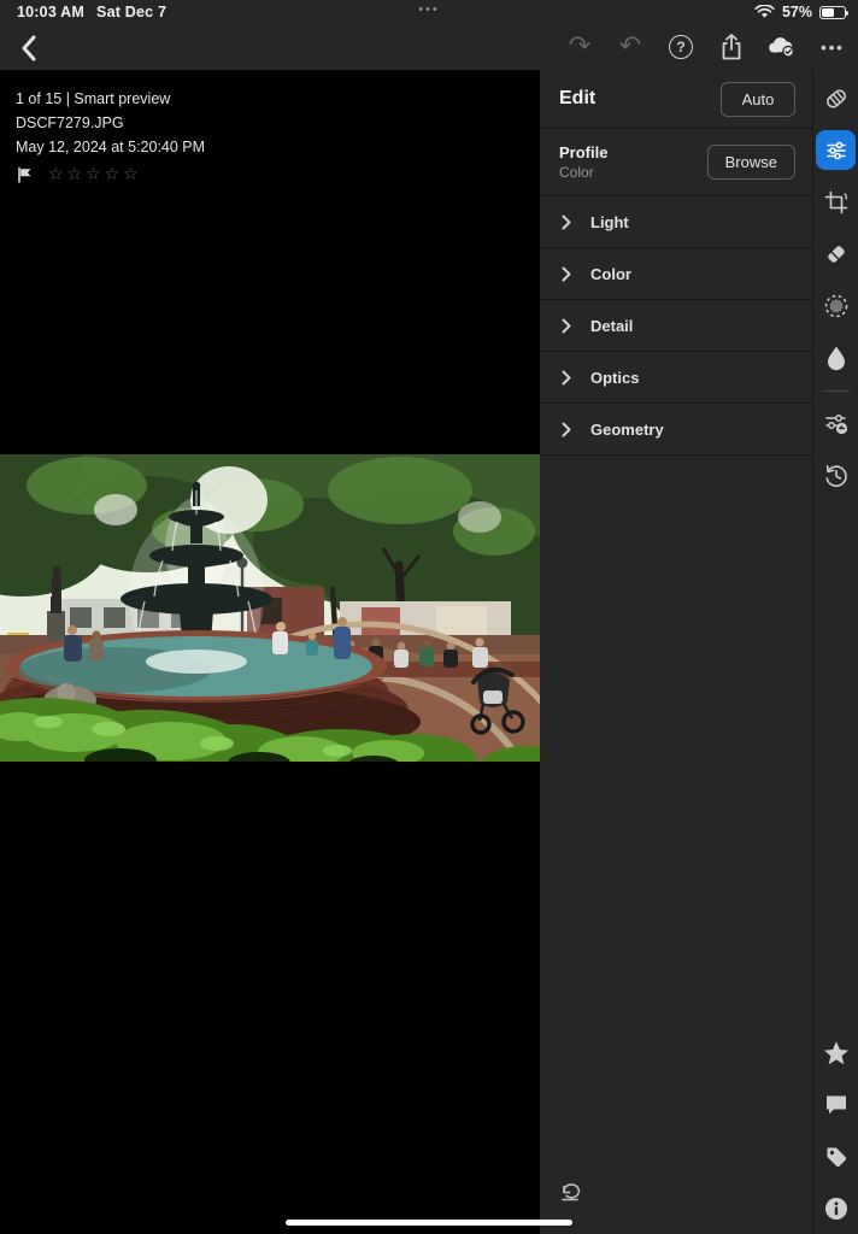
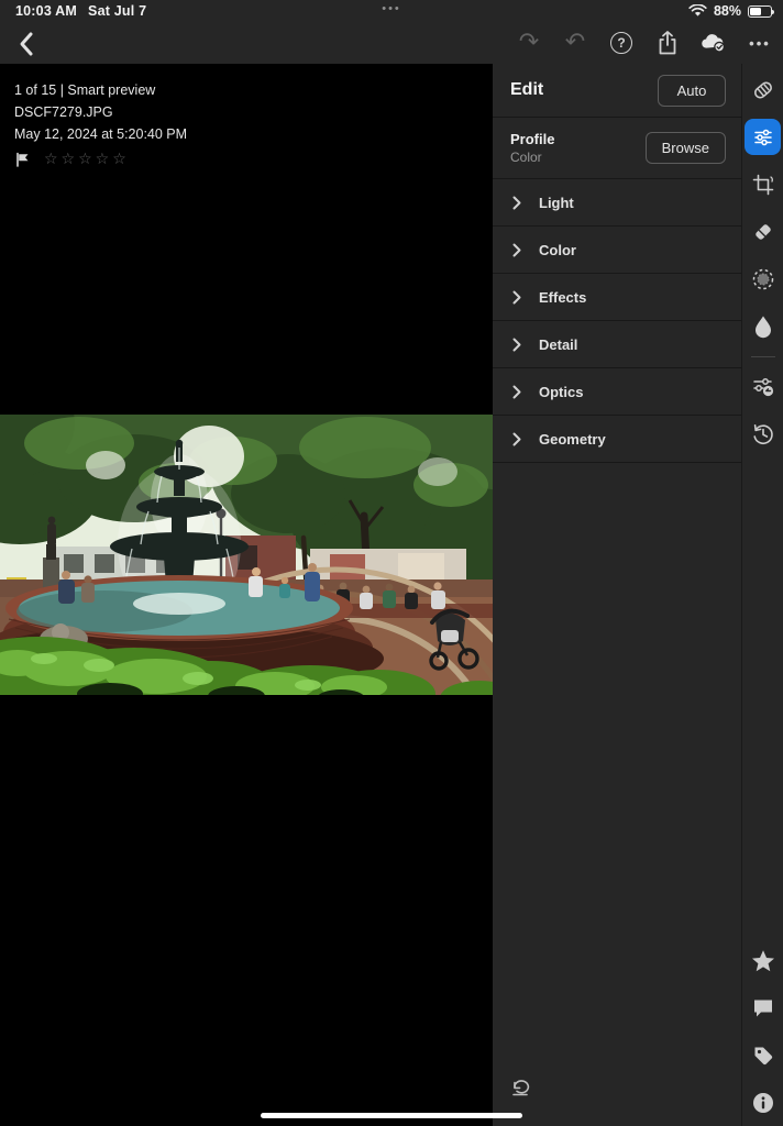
- 10:03 AM Sat Dec 7
+ 10:03 AM Sat Jul 7
  •••
- 57%
+ 88%
  ↷
  ↶
  ?
  •••
  1 of 15 | Smart preview
  DSCF7279.JPG
  May 12, 2024 at 5:20:40 PM
  ☆☆☆☆☆
  Edit
  Auto
  Profile
  Color
  Browse
  Light
  Color
+ Effects
  Detail
  Optics
  Geometry
